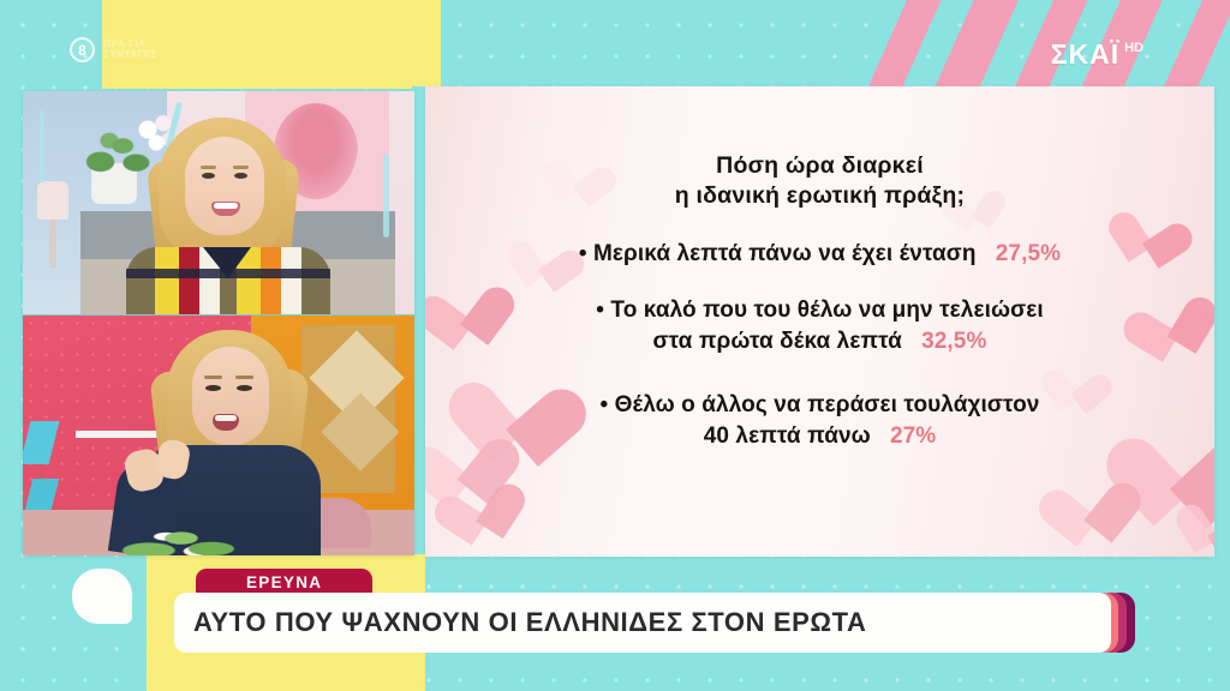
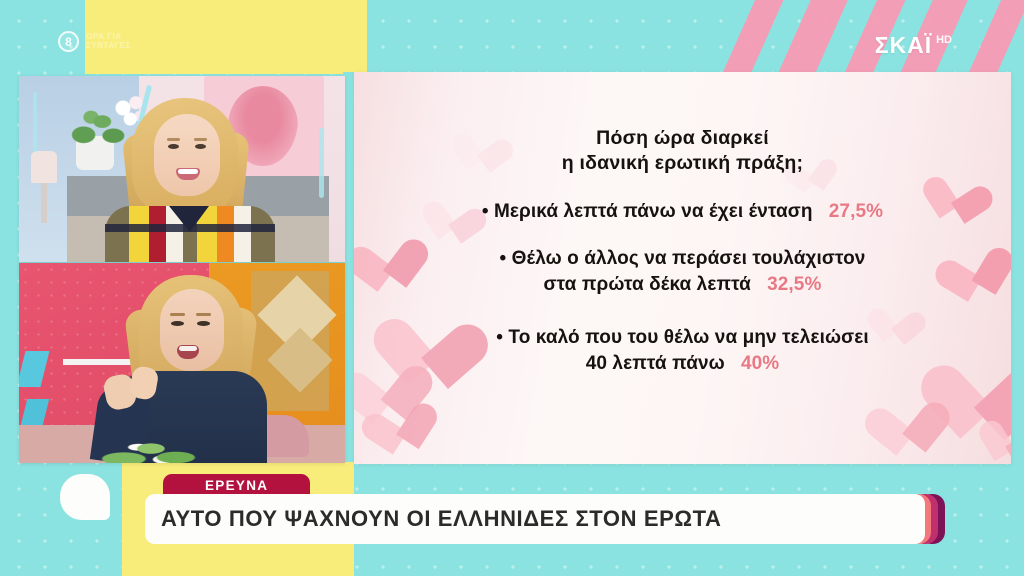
  8
  ΩΡΑ ΓΙΑ
  ΣΥΝΤΑΓΕΣ
  ΣΚΑΪ
  HD
  Πόση ώρα διαρκεί
  η ιδανική ερωτική πράξη;
  • Μερικά λεπτά πάνω να έχει ένταση 27,5%
- • Το καλό που του θέλω να μην τελειώσει
+ • Θέλω ο άλλος να περάσει τουλάχιστον
  στα πρώτα δέκα λεπτά 32,5%
- • Θέλω ο άλλος να περάσει τουλάχιστον
+ • Το καλό που του θέλω να μην τελειώσει
- 40 λεπτά πάνω 27%
+ 40 λεπτά πάνω 40%
  ΕΡΕΥΝΑ
  ΑΥΤΟ ΠΟΥ ΨΑΧΝΟΥΝ ΟΙ ΕΛΛΗΝΙΔΕΣ ΣΤΟΝ ΕΡΩΤΑ
